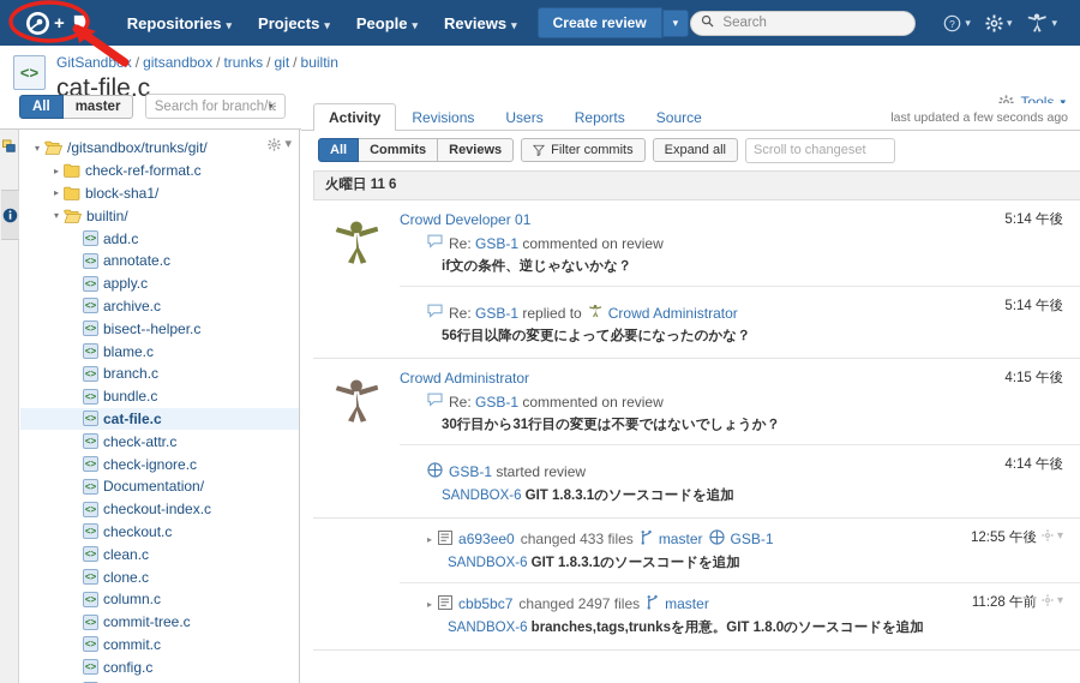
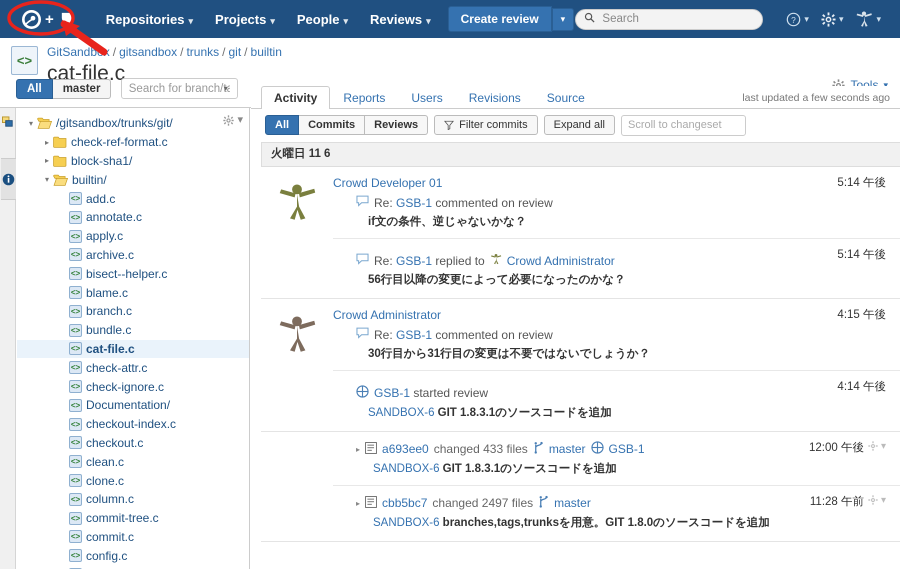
  +
  Repositories ▾
  Projects ▾
  People ▾
  Reviews ▾
  Create review
  ▾
  Search
  ?
  ▾
  ▾
  ▾
  <>
  GitSandb / gitsandbox / trunks / git / builtin
  cat-file.c
  Tools
  ▾
  All
  master
  Search for branch/ta
  ▾
  ▾
  ▾
  /gitsandbox/trunks/git/
  ▸
  check-ref-format.c
  ▸
  block-sha1/
  ▾
  builtin/
  <>
  add.c
  <>
  annotate.c
  <>
  apply.c
  <>
  archive.c
  <>
  bisect--helper.c
  <>
  blame.c
  <>
  branch.c
  <>
  bundle.c
  <>
  cat-file.c
  <>
  check-attr.c
  <>
  check-ignore.c
  <>
  Documentation/
  <>
  checkout-index.c
  <>
  checkout.c
  <>
  clean.c
  <>
  clone.c
  <>
  column.c
  <>
  commit-tree.c
  <>
  commit.c
  <>
  config.c
  Activity
- Revisions
+ Reports
  Users
- Reports
+ Revisions
  Source
  last updated a few seconds ago
  All
  Commits
  Reviews
  Filter commits
  Expand all
  Scroll to changeset
  火曜日 11 6
  Crowd Developer 01
  Re: GSB-1 commented on review
  if文の条件、逆じゃないかな？
  5:14 午後
  Re: GSB-1 replied to
  Crowd Administrator
  56行目以降の変更によって必要になったのかな？
  5:14 午後
  Crowd Administrator
  Re: GSB-1 commented on review
  30行目から31行目の変更は不要ではないでしょうか？
  4:15 午後
  GSB-1 started review
  SANDBOX-6 GIT 1.8.3.1のソースコードを追加
  4:14 午後
  ▸
  a693ee0
  changed 433 files
  master
  GSB-1
  SANDBOX-6 GIT 1.8.3.1のソースコードを追加
- 12:55 午後
+ 12:00 午後
  ▾
  ▸
  cbb5bc7
  changed 2497 files
  master
  SANDBOX-6 branches,tags,trunksを用意。GIT 1.8.0のソースコードを追加
  11:28 午前
  ▾
